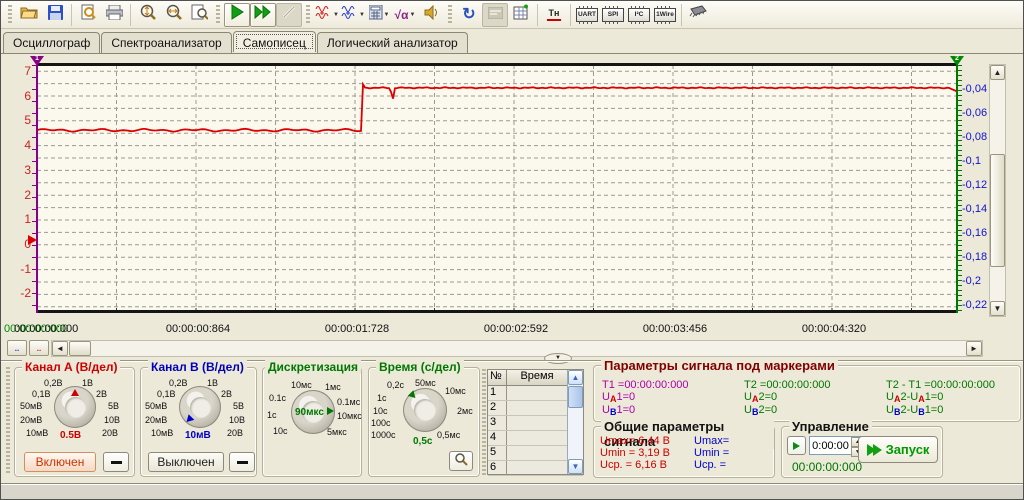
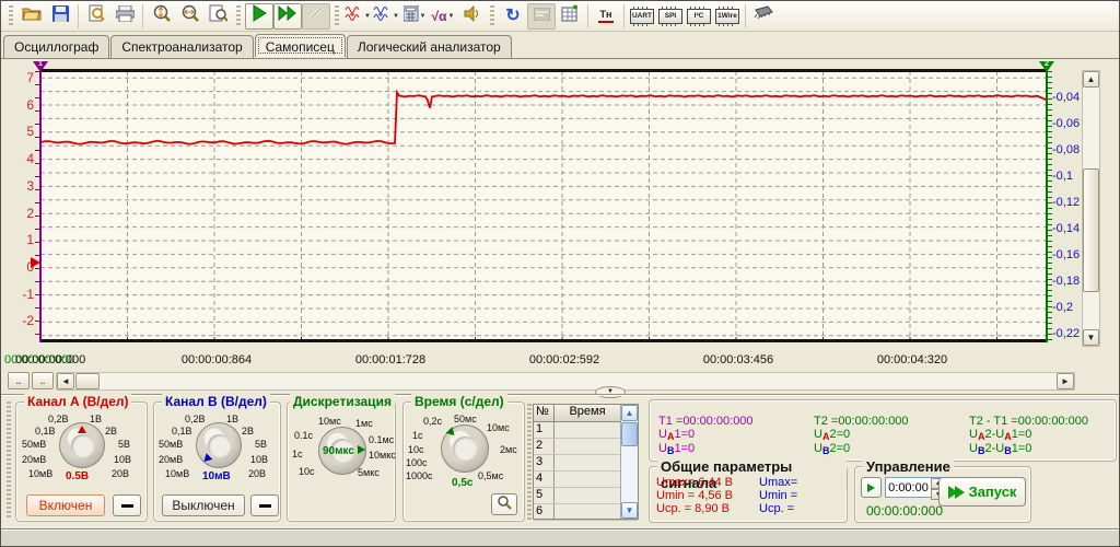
  √α
  ↻
  Tн
  Осциллограф
  Спектроанализатор
  Самописец
  Логический анализатор
  7
  6
  5
  4
  3
  2
  1
  0
  -1
  -2
  -0,04
  -0,06
  -0,08
  -0,1
  -0,12
  -0,14
  -0,16
  -0,18
  -0,2
  -0,22
  00:00:00:000
  00:00:00:000
  00:00:00:864
  00:00:01:728
  00:00:02:592
  00:00:03:456
  00:00:04:320
  ▲
  ▼
  ..
  ..
  ◄
  ►
  Канал A (В/дел)
  0,2В
  1В
  0,1В
  2В
  50мВ
  5В
  20мВ
  10В
  10мВ
  20В
  0.5В
  Включен
  Канал B (В/дел)
  0,2В
  1В
  0,1В
  2В
  50мВ
  5В
  20мВ
  10В
  10мВ
  20В
  10мВ
  Выключен
  Дискретизация
  10мс
  1мс
  0.1с
  0.1мс
  1с
  10мкс
  10с
  5мкс
  90мкс
  Время (с/дел)
  0,2с
  50мс
  10мс
  1с
  2мс
  10с
  100с
  1000с
  0,5мс
  0,5с
  №
  Время
  1
  2
  3
  4
  5
  6
  ▲
  ▼
- Параметры сигнала под маркерами
  T1 =00:00:00:000
  UА1=0
  UВ1=0
  T2 =00:00:00:000
  UА2=0
  UВ2=0
  T2 - T1 =00:00:00:000
  UА2-UА1=0
  UВ2-UВ1=0
  Общие параметры сигнала
  Umax= 6,44 В
- Umin = 3,19 В
+ Umin = 4,56 В
- Uср. = 6,16 В
+ Uср. = 8,90 В
  Umax=
  Umin =
  Uср. =
  Управление
  0:00:00
  00:00:00:000
  Запуск
